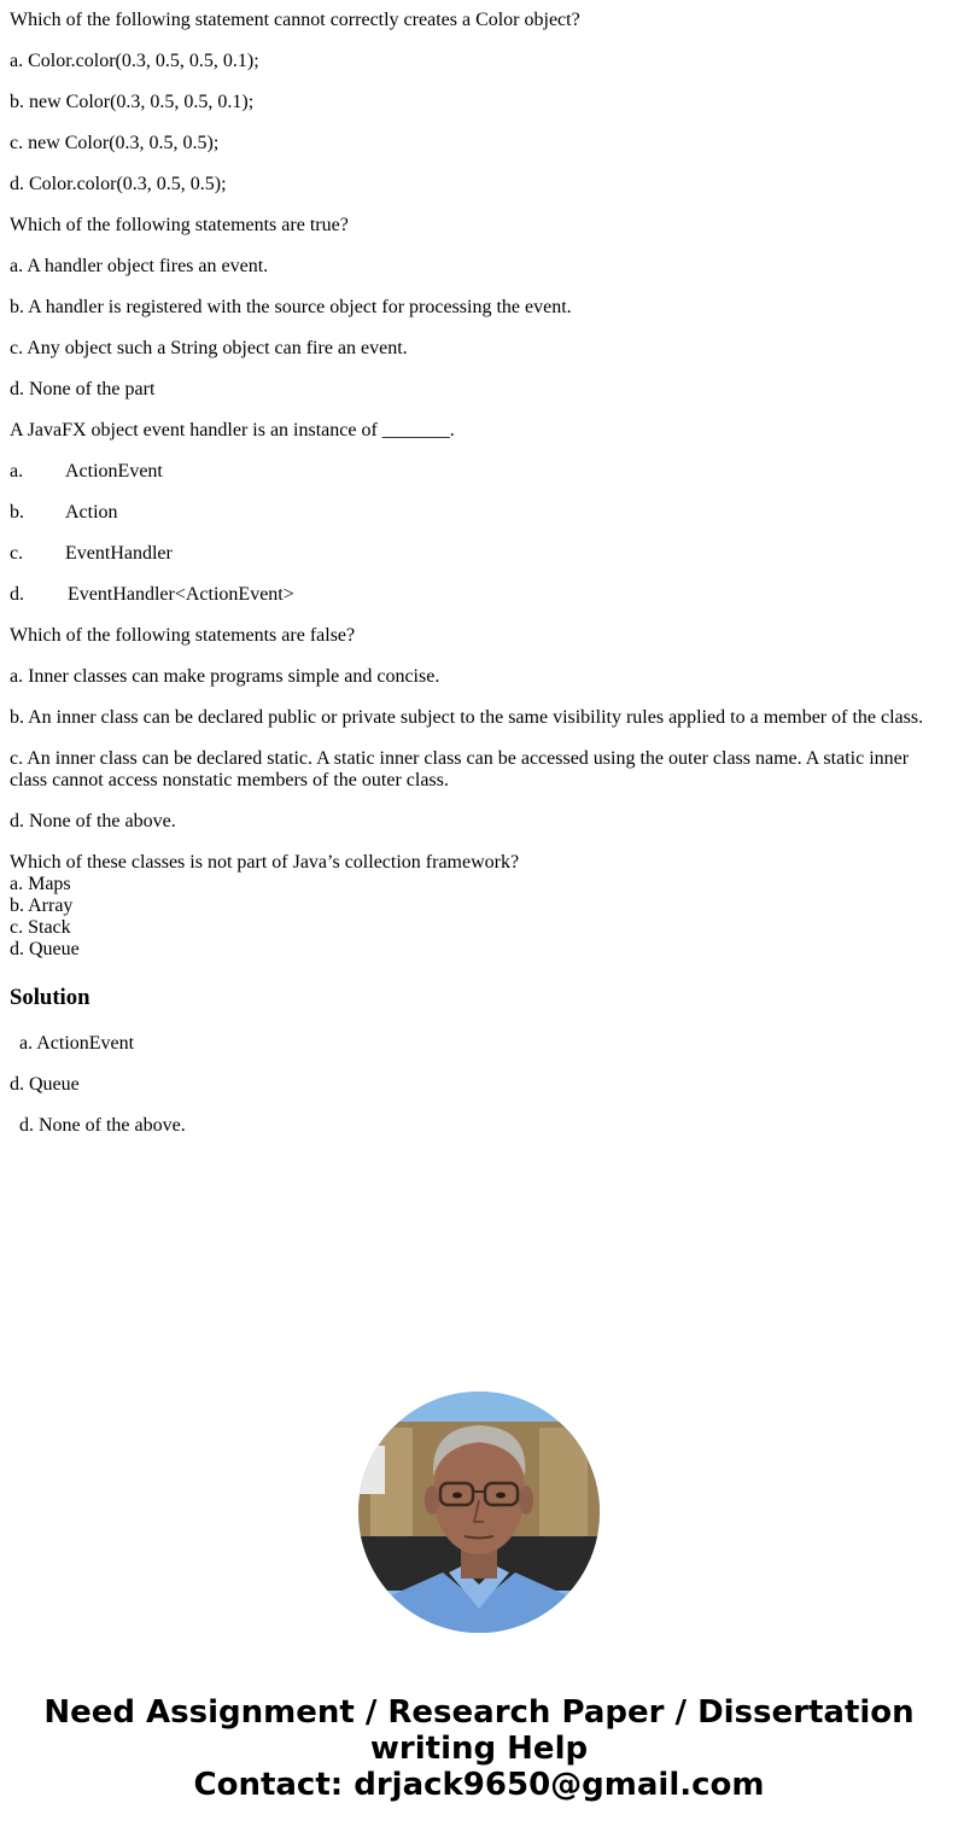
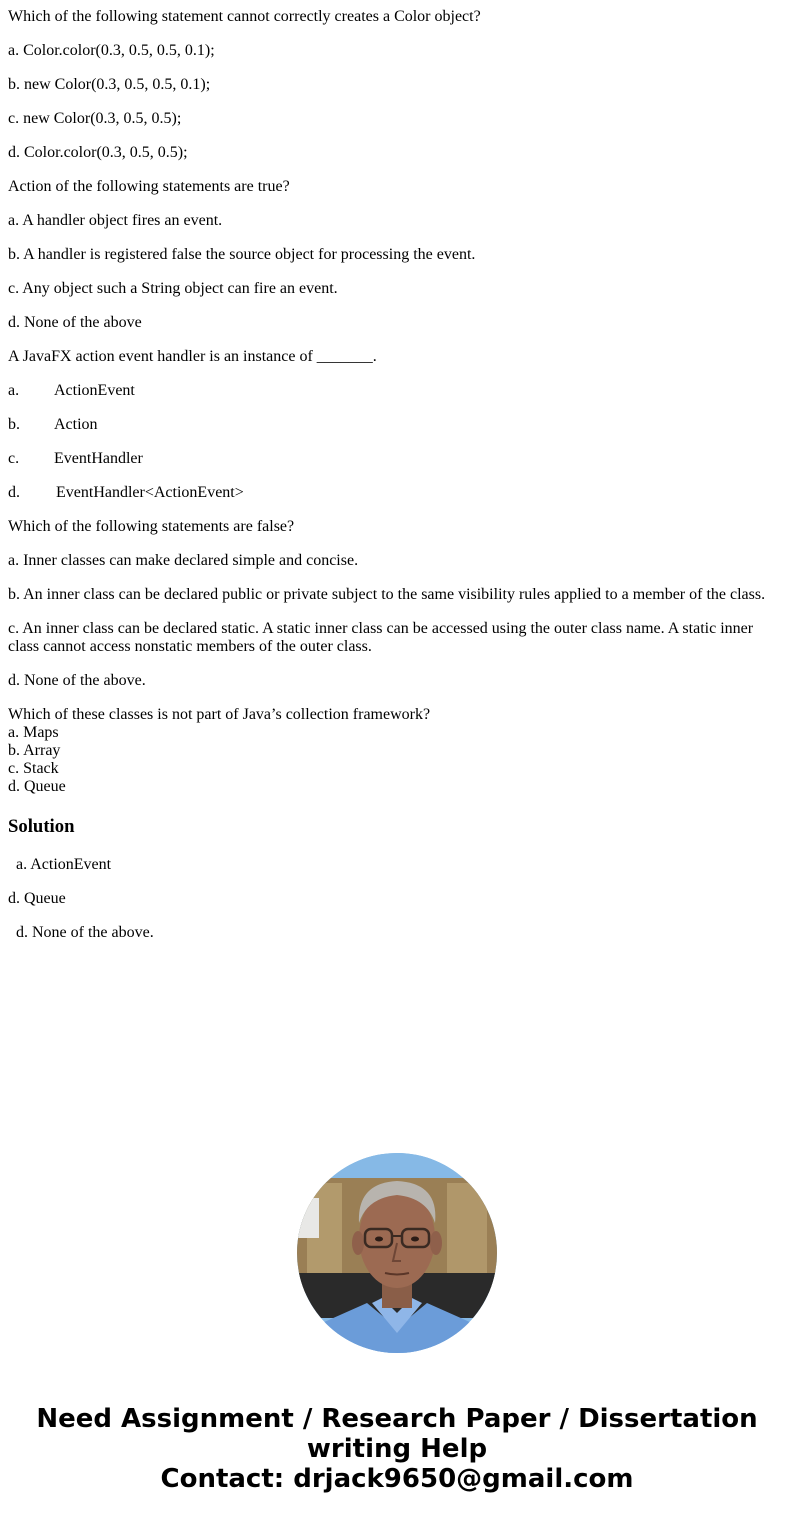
  Which of the following statement cannot correctly creates a Color object?
  a. Color.color(0.3, 0.5, 0.5, 0.1);
  b. new Color(0.3, 0.5, 0.5, 0.1);
  c. new Color(0.3, 0.5, 0.5);
  d. Color.color(0.3, 0.5, 0.5);
- Which of the following statements are true?
+ Action of the following statements are true?
  a. A handler object fires an event.
- b. A handler is registered with the source object for processing the event.
+ b. A handler is registered false the source object for processing the event.
  c. Any object such a String object can fire an event.
- d. None of the part
+ d. None of the above
- A JavaFX object event handler is an instance of _______.
+ A JavaFX action event handler is an instance of _______.
  a. ActionEvent
  b. Action
  c. EventHandler
  d. EventHandler<ActionEvent>
  Which of the following statements are false?
- a. Inner classes can make programs simple and concise.
+ a. Inner classes can make declared simple and concise.
  b. An inner class can be declared public or private subject to the same visibility rules applied to a member of the class.
  c. An inner class can be declared static. A static inner class can be accessed using the outer class name. A static inner class cannot access nonstatic members of the outer class.
  d. None of the above.
  Which of these classes is not part of Java’s collection framework?
  a. Maps
  b. Array
  c. Stack
  d. Queue
  Solution
  a. ActionEvent
  d. Queue
  d. None of the above.
  Need Assignment / Research Paper / Dissertation
  writing Help
  Contact: drjack9650@gmail.com
